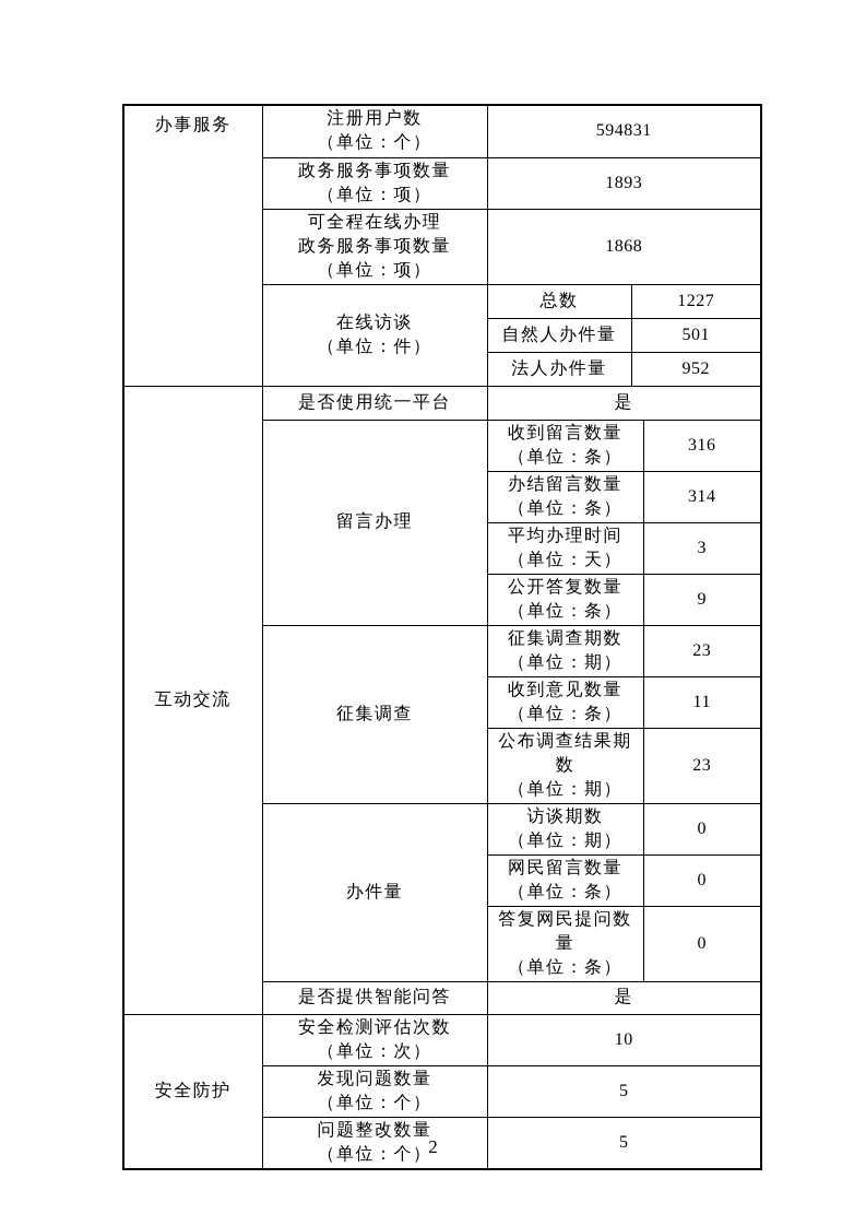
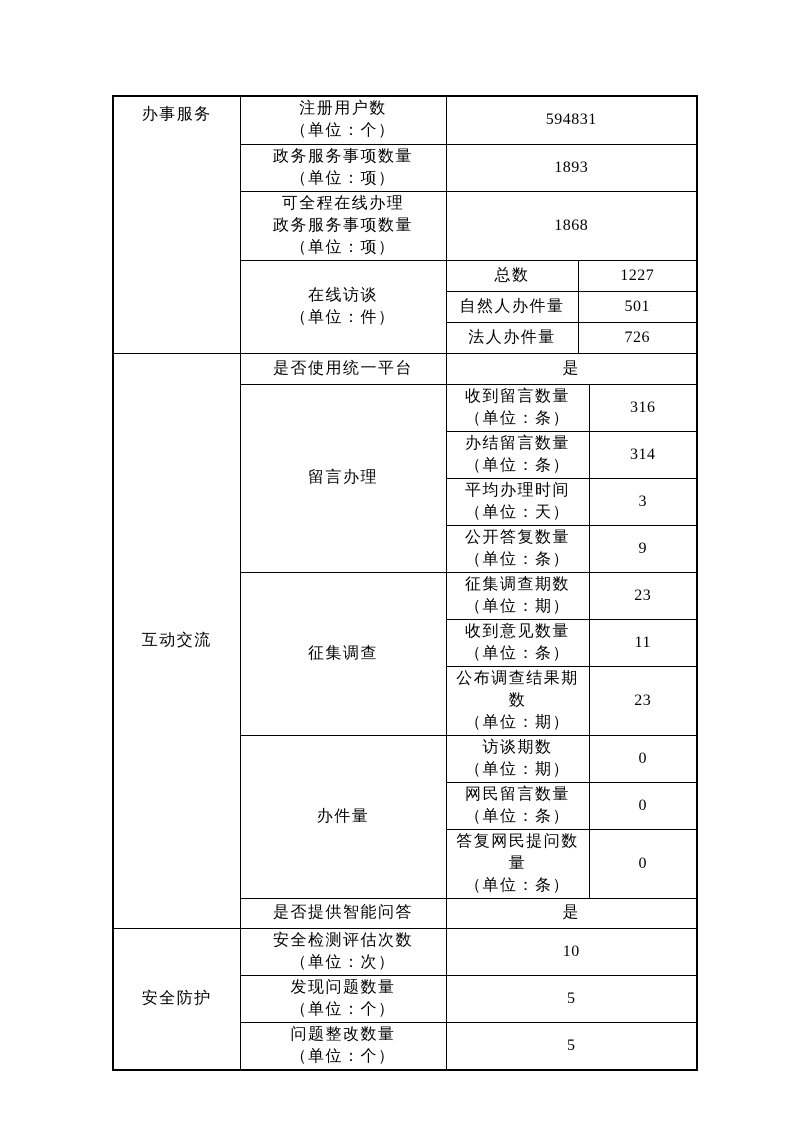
  办事服务	注册用户数 （单位：个）	594831
  政务服务事项数量 （单位：项）	1893
  可全程在线办理 政务服务事项数量 （单位：项）	1868
  在线访谈 （单位：件）	总数	1227
  自然人办件量	501
- 法人办件量	952
+ 法人办件量	726
  互动交流	是否使用统一平台	是
  留言办理	收到留言数量 （单位：条）	316
  办结留言数量 （单位：条）	314
  平均办理时间 （单位：天）	3
  公开答复数量 （单位：条）	9
  征集调查	征集调查期数 （单位：期）	23
  收到意见数量 （单位：条）	11
  公布调查结果期数 （单位：期）	23
  办件量	访谈期数 （单位：期）	0
  网民留言数量 （单位：条）	0
  答复网民提问数量 （单位：条）	0
  是否提供智能问答	是
  安全防护	安全检测评估次数 （单位：次）	10
  发现问题数量 （单位：个）	5
  问题整改数量 （单位：个）	5
- 2
